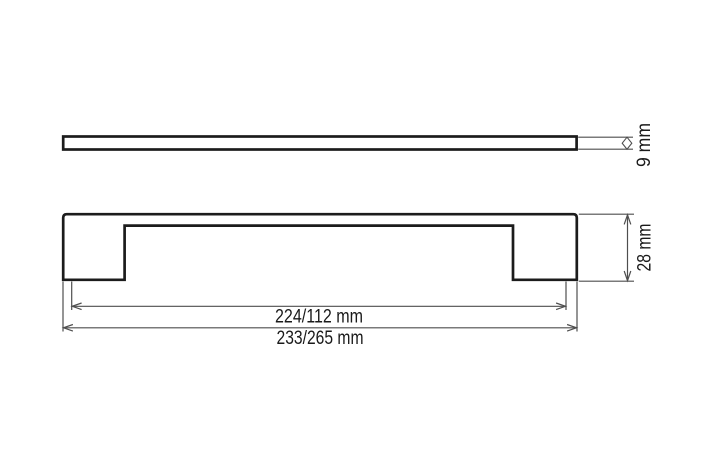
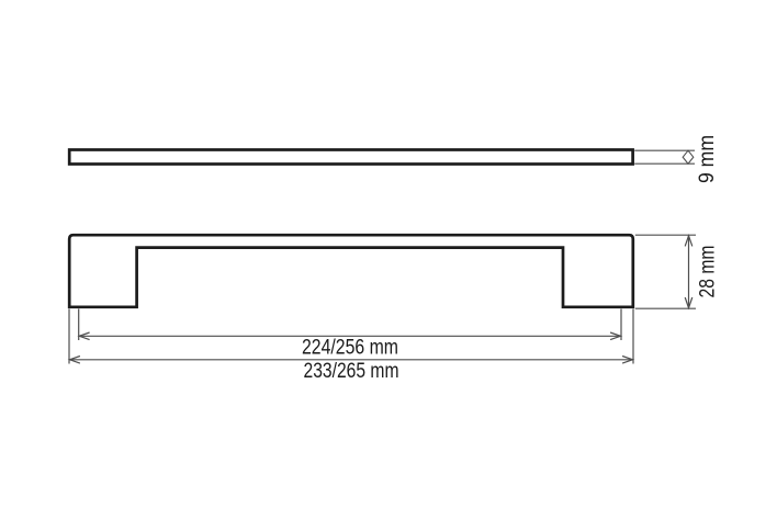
- 224/112 mm
+ 224/256 mm
  233/265 mm
